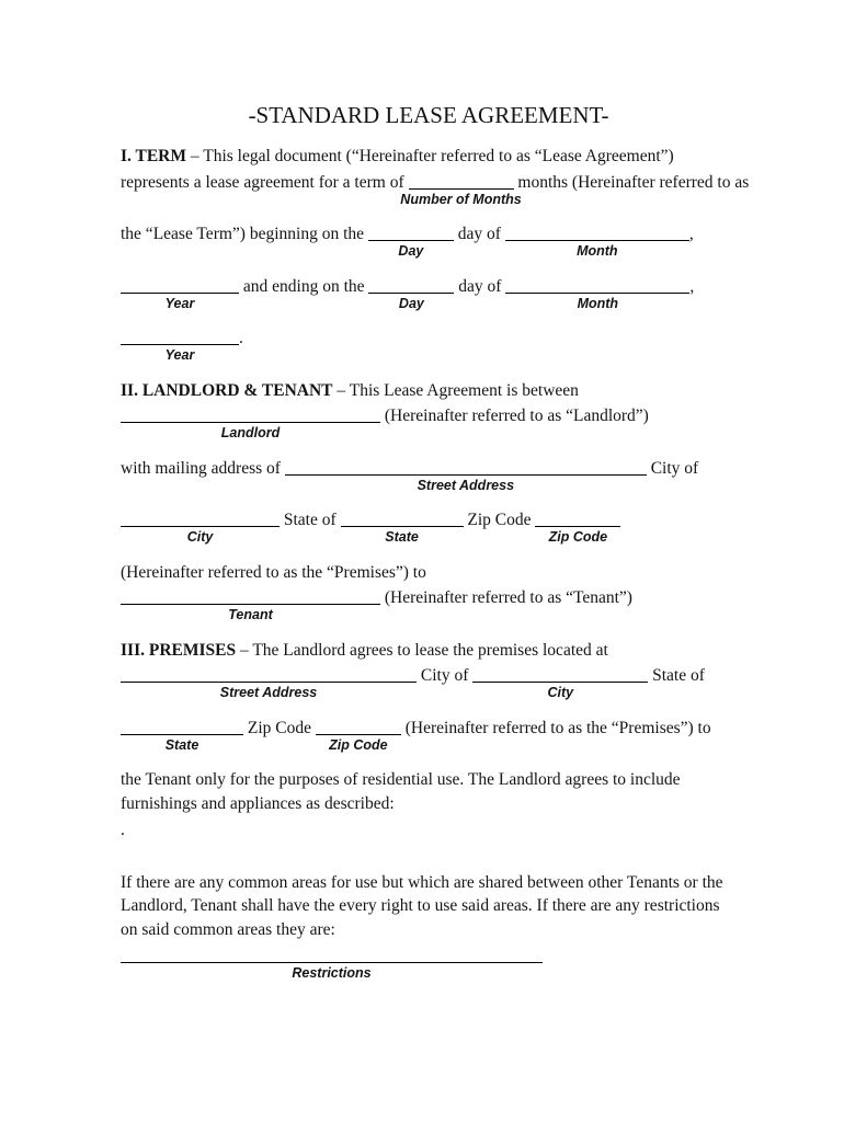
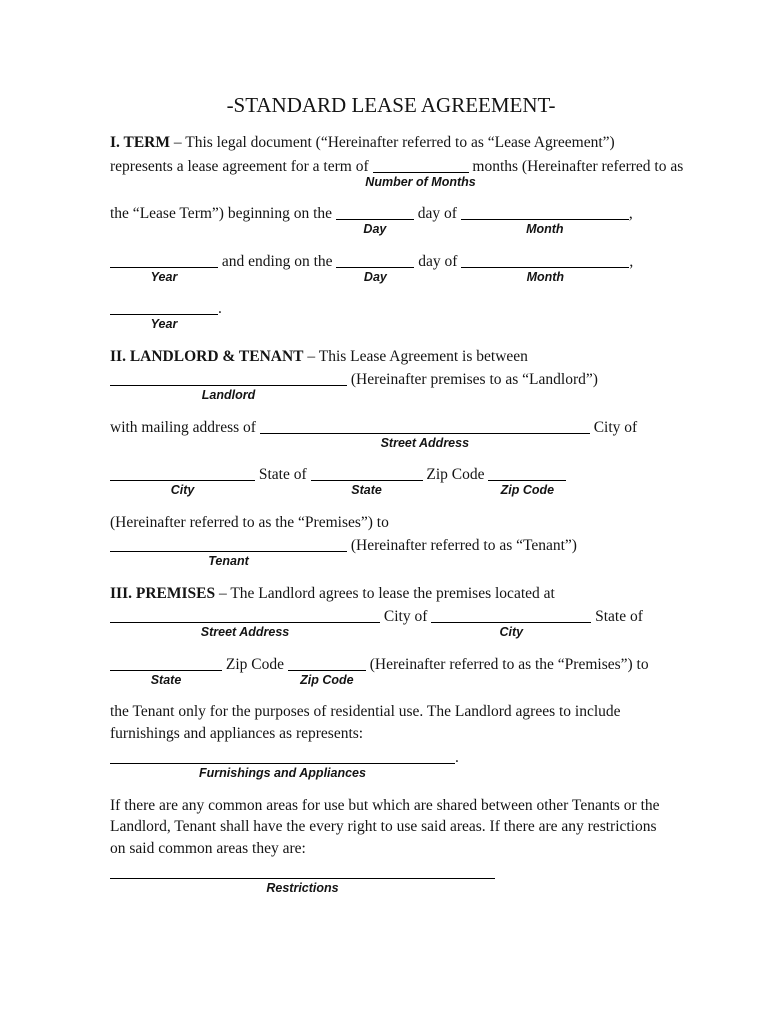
  -STANDARD LEASE AGREEMENT-
  I. TERM – This legal document (“Hereinafter referred to as “Lease Agreement”)
  represents a lease agreement for a term of
  Number of Months
  months (Hereinafter referred to as
  the “Lease Term”) beginning on the
  Day
  day of
  Month
  ,
  Year
  and ending on the
  Day
  day of
  Month
  ,
  Year
  .
  II. LANDLORD & TENANT – This Lease Agreement is between
  Landlord
- (Hereinafter referred to as “Landlord”)
+ (Hereinafter premises to as “Landlord”)
  with mailing address of
  Street Address
  City of
  City
  State of
  State
  Zip Code
  Zip Code
  (Hereinafter referred to as the “Premises”) to
  Tenant
  (Hereinafter referred to as “Tenant”)
  III. PREMISES – The Landlord agrees to lease the premises located at
  Street Address
  City of
  City
  State of
  State
  Zip Code
  Zip Code
  (Hereinafter referred to as the “Premises”) to
- the Tenant only for the purposes of residential use. The Landlord agrees to include furnishings and appliances as described:
+ the Tenant only for the purposes of residential use. The Landlord agrees to include furnishings and appliances as represents:
+ Furnishings and Appliances
  .
  If there are any common areas for use but which are shared between other Tenants or the Landlord, Tenant shall have the every right to use said areas. If there are any restrictions on said common areas they are:
  Restrictions
